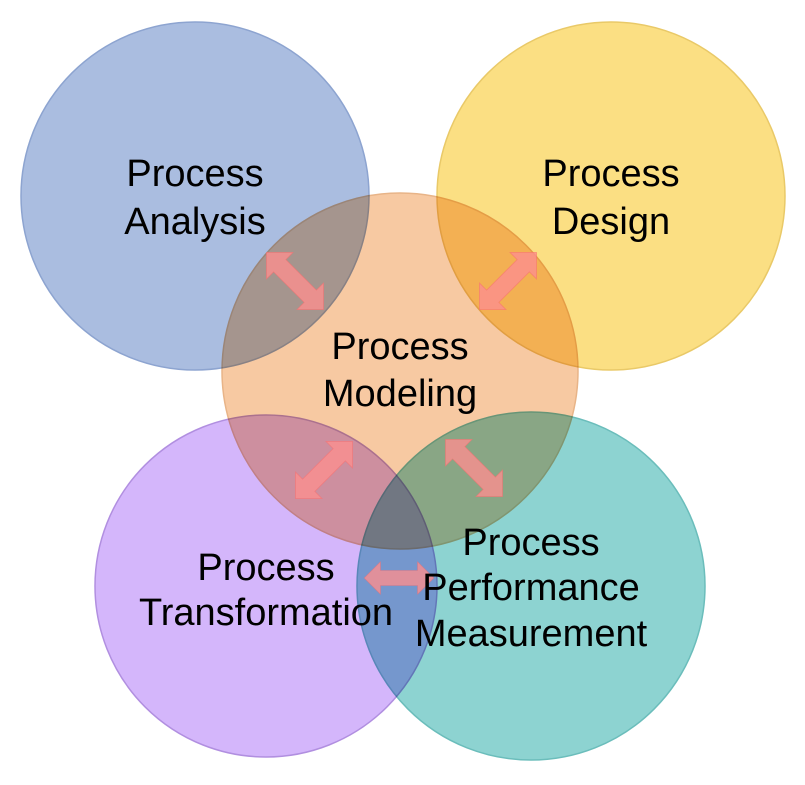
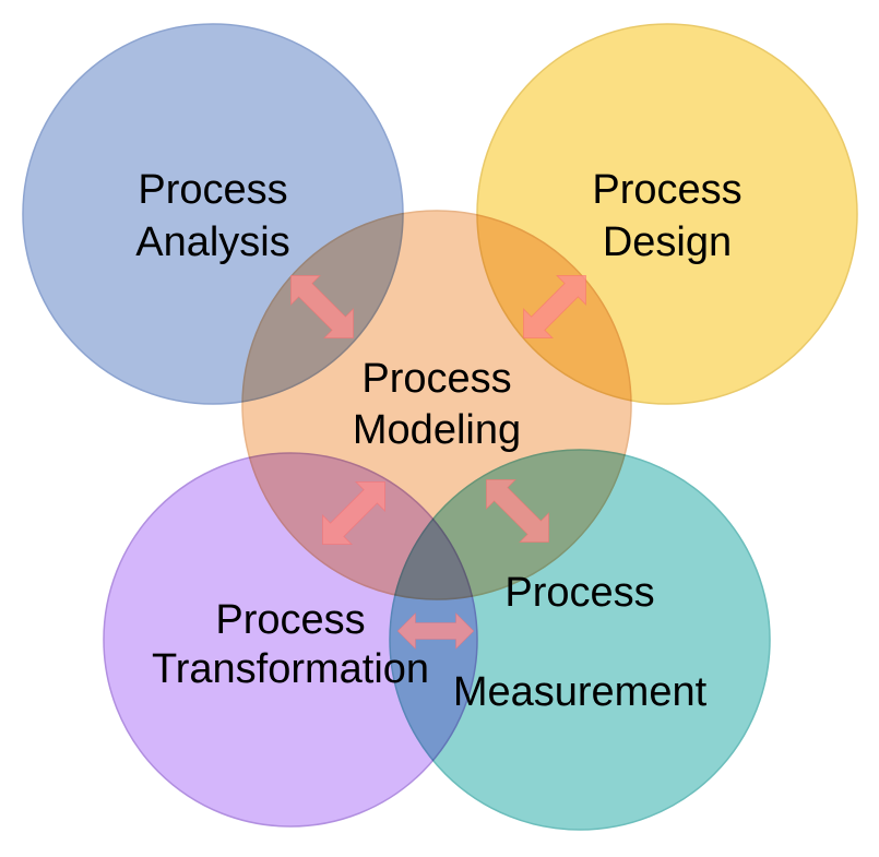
  Process
  Analysis
  Process
  Design
  Process
  Modeling
  Process
  Transformation
  Process
- Performance
  Measurement
